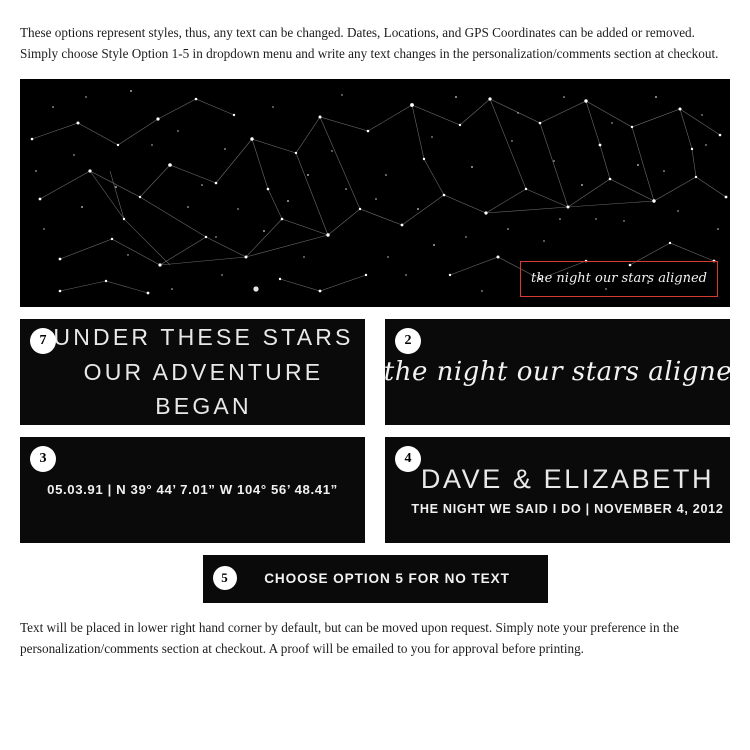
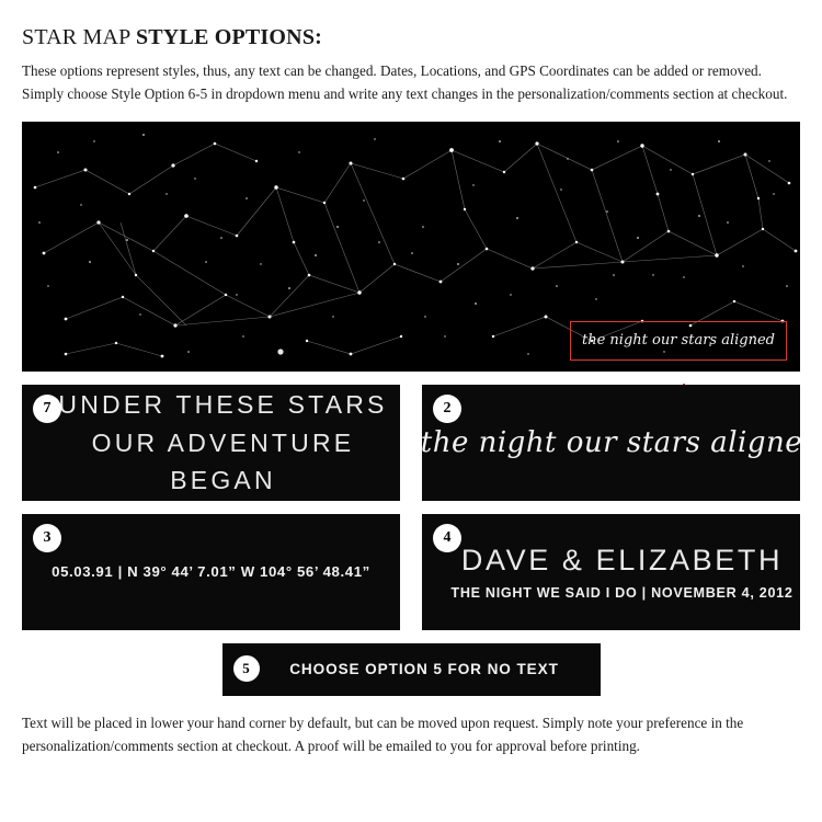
+ STAR MAP STYLE OPTIONS:
- These options represent styles, thus, any text can be changed. Dates, Locations, and GPS Coordinates can be added or removed. Simply choose Style Option 1-5 in dropdown menu and write any text changes in the personalization/comments section at checkout.
+ These options represent styles, thus, any text can be changed. Dates, Locations, and GPS Coordinates can be added or removed. Simply choose Style Option 6-5 in dropdown menu and write any text changes in the personalization/comments section at checkout.
  the night our stars aligned
  7
  UNDER THESE STARS
  OUR ADVENTURE BEGAN
  2
  the night our stars aligne
  3
  05.03.91 | N 39° 44’ 7.01” W 104° 56’ 48.41”
  4
  DAVE & ELIZABETH
  THE NIGHT WE SAID I DO | NOVEMBER 4, 2012
  5
  CHOOSE OPTION 5 FOR NO TEXT
- Text will be placed in lower right hand corner by default, but can be moved upon request. Simply note your preference in the personalization/comments section at checkout. A proof will be emailed to you for approval before printing.
+ Text will be placed in lower your hand corner by default, but can be moved upon request. Simply note your preference in the personalization/comments section at checkout. A proof will be emailed to you for approval before printing.
